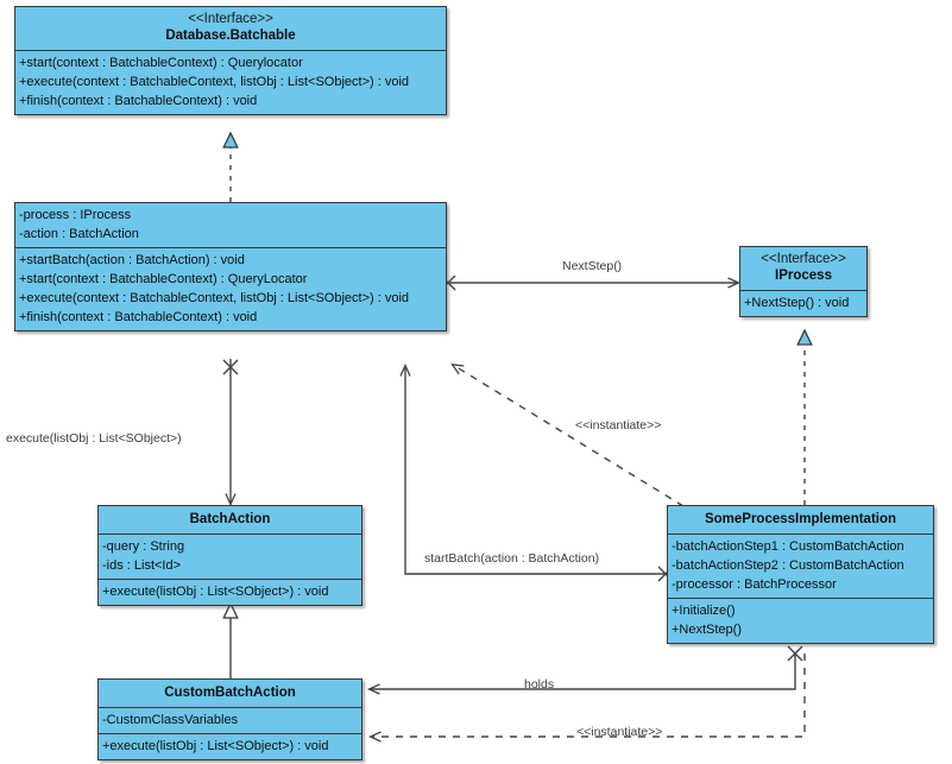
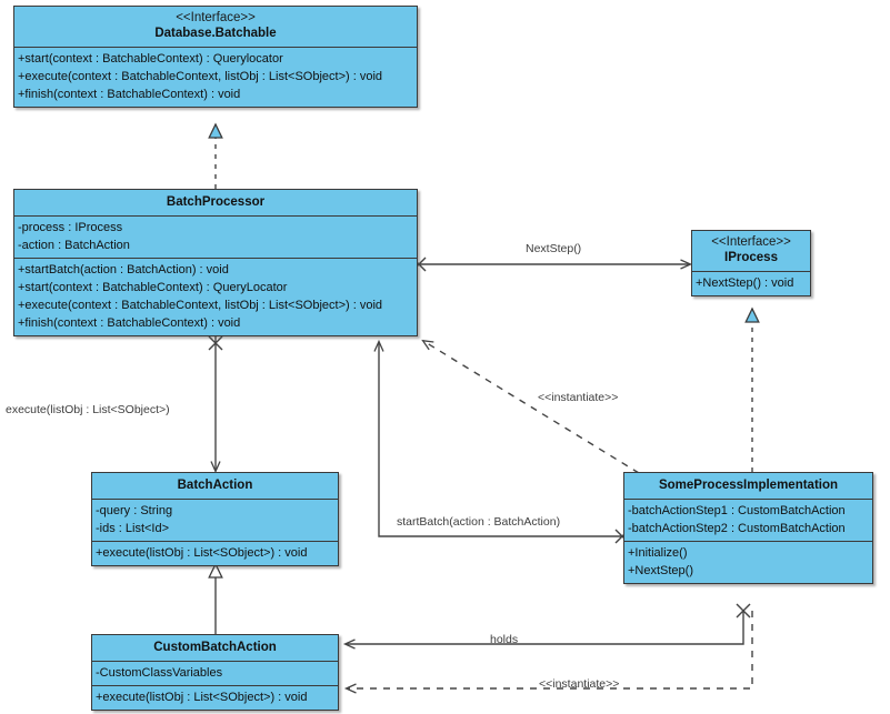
  <<Interface>>
  Database.Batchable
  +start(context : BatchableContext) : Querylocator
  +execute(context : BatchableContext, listObj : List<SObject>) : void
  +finish(context : BatchableContext) : void
+ BatchProcessor
  -process : IProcess
  -action : BatchAction
  +startBatch(action : BatchAction) : void
  +start(context : BatchableContext) : QueryLocator
  +execute(context : BatchableContext, listObj : List<SObject>) : void
  +finish(context : BatchableContext) : void
  <<Interface>>
  IProcess
  +NextStep() : void
  BatchAction
  -query : String
  -ids : List<Id>
  +execute(listObj : List<SObject>) : void
  SomeProcessImplementation
  -batchActionStep1 : CustomBatchAction
  -batchActionStep2 : CustomBatchAction
- -processor : BatchProcessor
  +Initialize()
  +NextStep()
  CustomBatchAction
  -CustomClassVariables
  +execute(listObj : List<SObject>) : void
  NextStep()
  execute(listObj : List<SObject>)
  <<instantiate>>
  startBatch(action : BatchAction)
  holds
  <<instantiate>>
